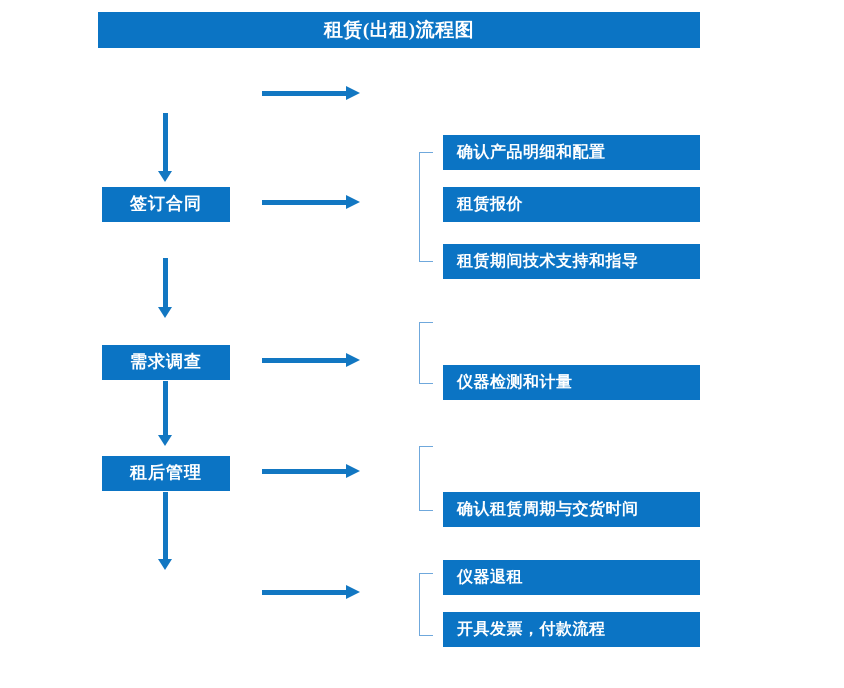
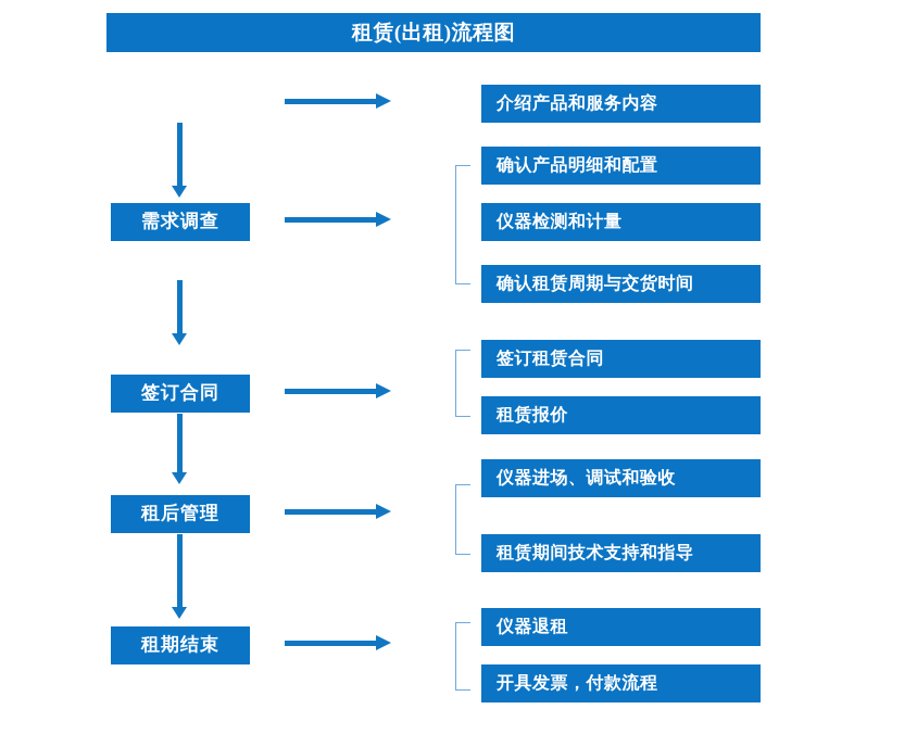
  租赁(出租)流程图
+ 介绍产品和服务内容
- 签订合同
+ 需求调查
  确认产品明细和配置
- 租赁报价
+ 仪器检测和计量
- 租赁期间技术支持和指导
+ 确认租赁周期与交货时间
- 需求调查
+ 签订合同
+ 签订租赁合同
- 仪器检测和计量
+ 租赁报价
  租后管理
+ 仪器进场、调试和验收
- 确认租赁周期与交货时间
+ 租赁期间技术支持和指导
+ 租期结束
  仪器退租
  开具发票，付款流程
